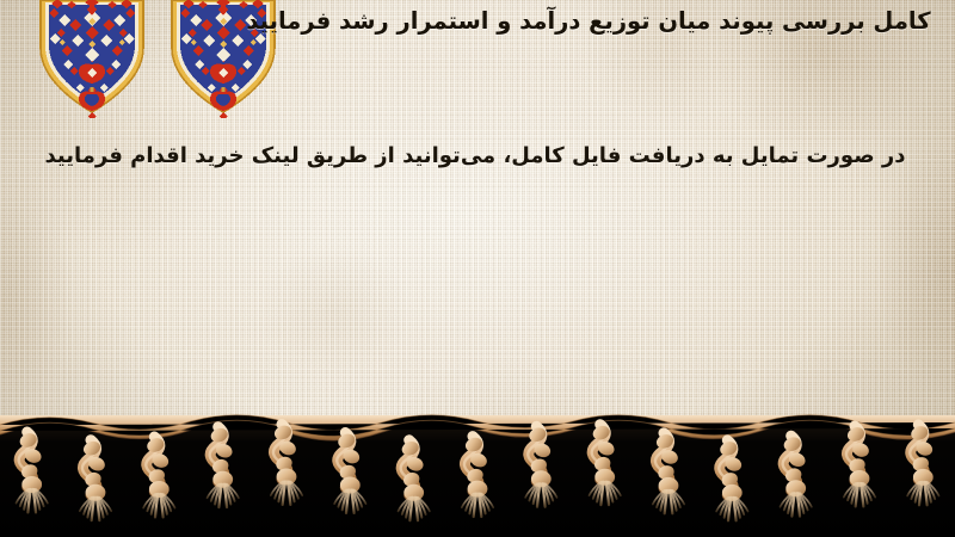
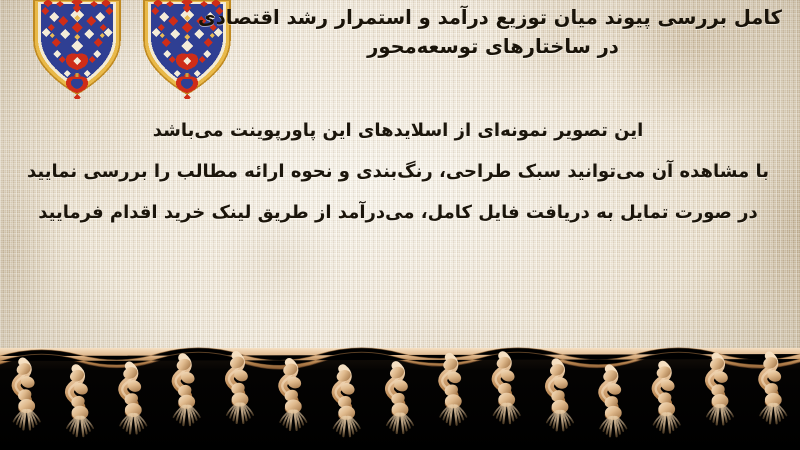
- کامل بررسی پیوند میان توزیع درآمد و استمرار رشد فرمایید
+ کامل بررسی پیوند میان توزیع درآمد و استمرار رشد اقتصادی
+ در ساختارهای توسعه‌محور
+ این تصویر نمونه‌ای از اسلایدهای این پاورپوینت می‌باشد
+ با مشاهده آن می‌توانید سبک طراحی، رنگ‌بندی و نحوه ارائه مطالب را بررسی نمایید
- در صورت تمایل به دریافت فایل کامل، می‌توانید از طریق لینک خرید اقدام فرمایید
+ در صورت تمایل به دریافت فایل کامل، می‌درآمد از طریق لینک خرید اقدام فرمایید
